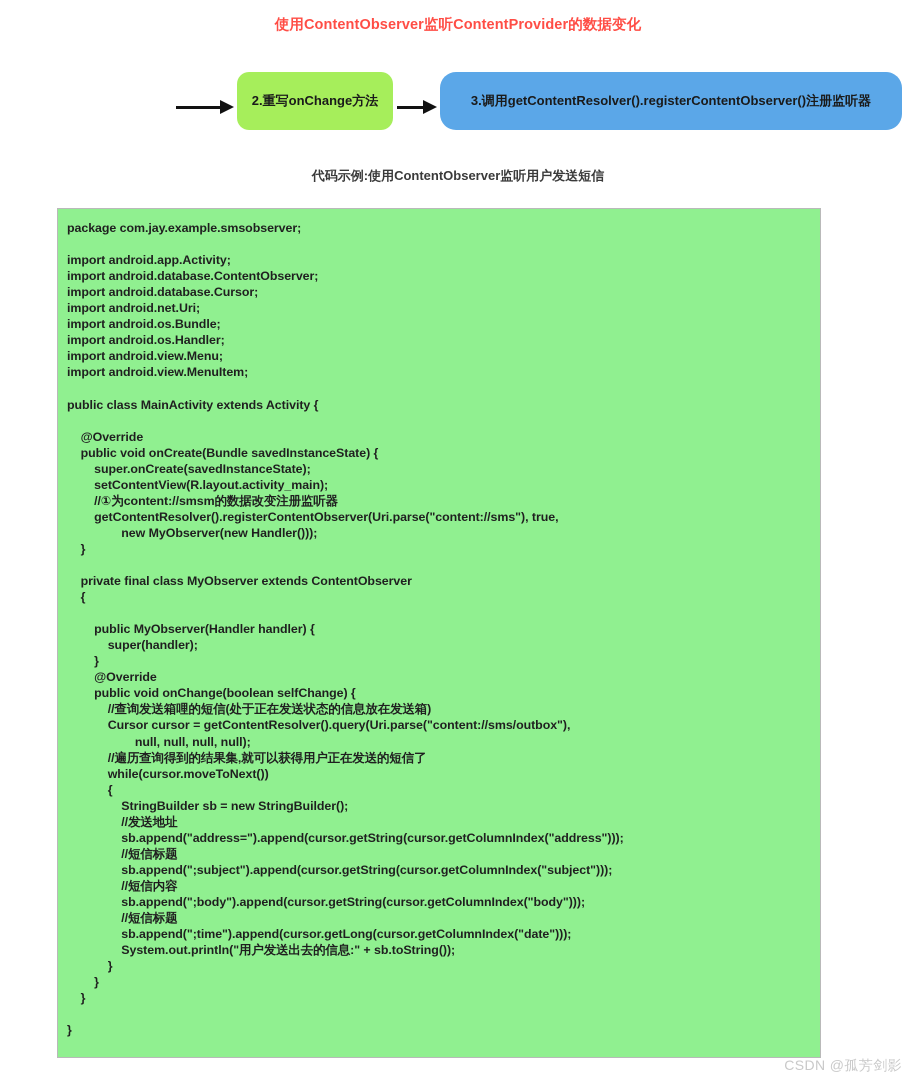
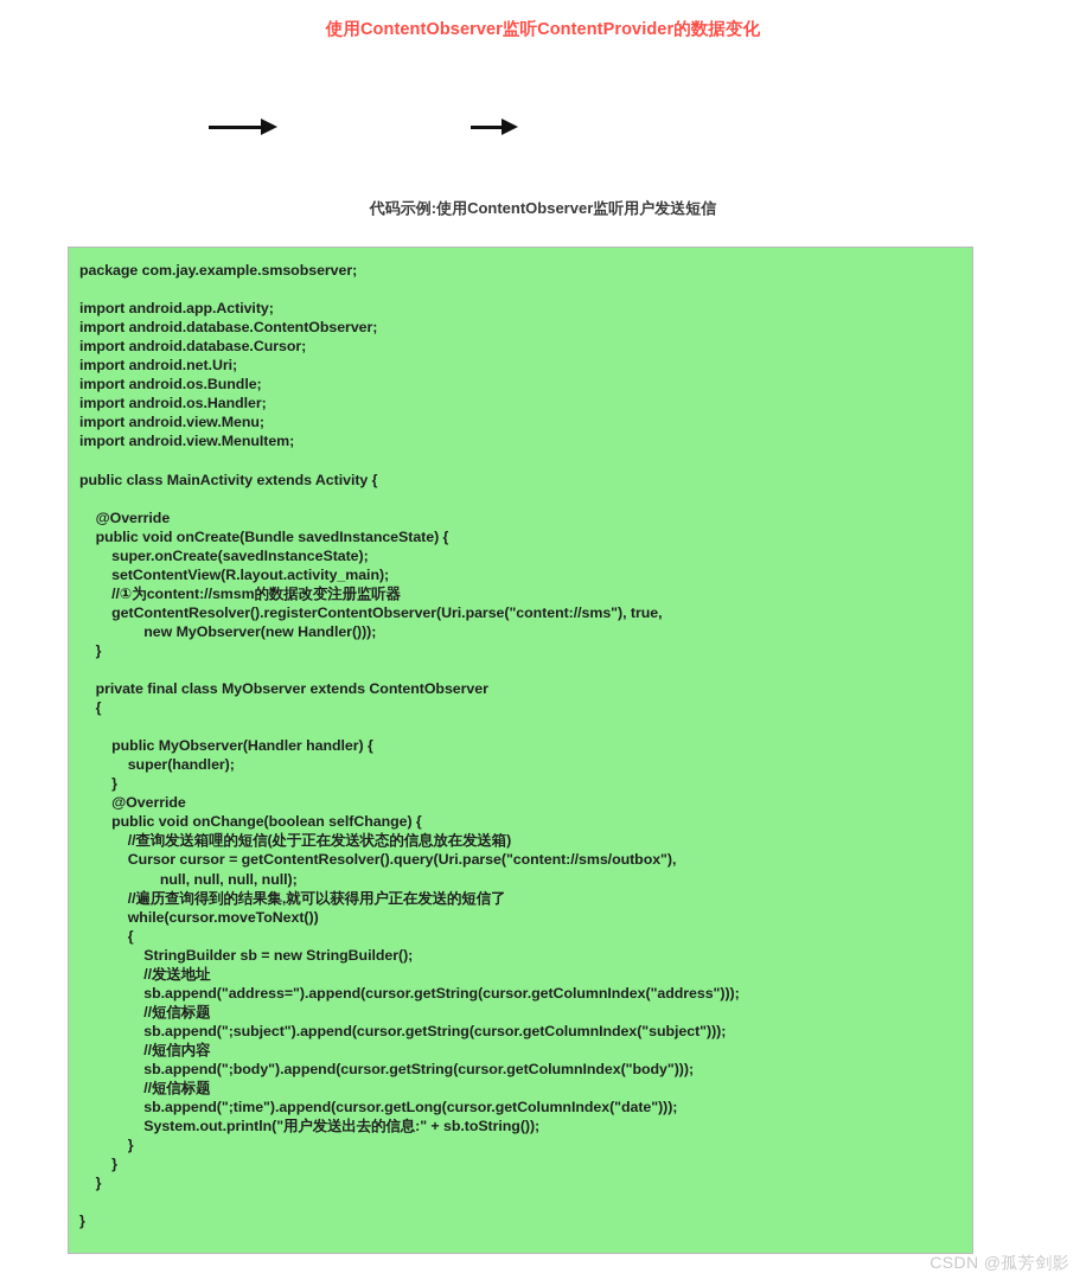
  使用ContentObserver监听ContentProvider的数据变化
- 2.重写onChange方法
- 3.调用getContentResolver().registerContentObserver()注册监听器
  代码示例:使用ContentObserver监听用户发送短信
  package com.jay.example.smsobserver;
  import android.app.Activity;
  import android.database.ContentObserver;
  import android.database.Cursor;
  import android.net.Uri;
  import android.os.Bundle;
  import android.os.Handler;
  import android.view.Menu;
  import android.view.MenuItem;
  public class MainActivity extends Activity {
  @Override
  public void onCreate(Bundle savedInstanceState) {
  super.onCreate(savedInstanceState);
  setContentView(R.layout.activity_main);
  //①为content://smsm的数据改变注册监听器
  getContentResolver().registerContentObserver(Uri.parse("content://sms"), true,
  new MyObserver(new Handler()));
  }
  private final class MyObserver extends ContentObserver
  {
  public MyObserver(Handler handler) {
  super(handler);
  }
  @Override
  public void onChange(boolean selfChange) {
  //查询发送箱哩的短信(处于正在发送状态的信息放在发送箱)
  Cursor cursor = getContentResolver().query(Uri.parse("content://sms/outbox"),
  null, null, null, null);
  //遍历查询得到的结果集,就可以获得用户正在发送的短信了
  while(cursor.moveToNext())
  {
  StringBuilder sb = new StringBuilder();
  //发送地址
  sb.append("address=").append(cursor.getString(cursor.getColumnIndex("address")));
  //短信标题
  sb.append(";subject").append(cursor.getString(cursor.getColumnIndex("subject")));
  //短信内容
  sb.append(";body").append(cursor.getString(cursor.getColumnIndex("body")));
  //短信标题
  sb.append(";time").append(cursor.getLong(cursor.getColumnIndex("date")));
  System.out.println("用户发送出去的信息:" + sb.toString());
  }
  }
  }
  }
  CSDN @孤芳剑影
